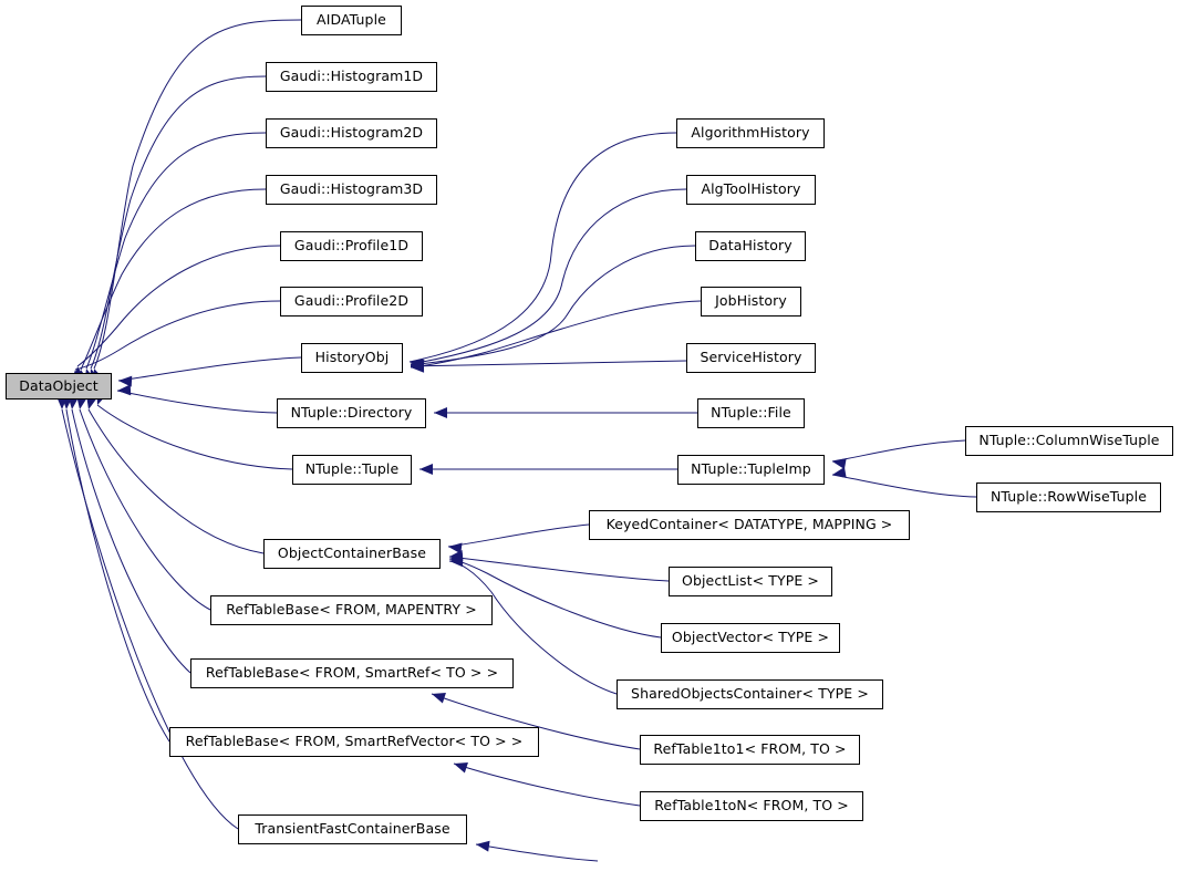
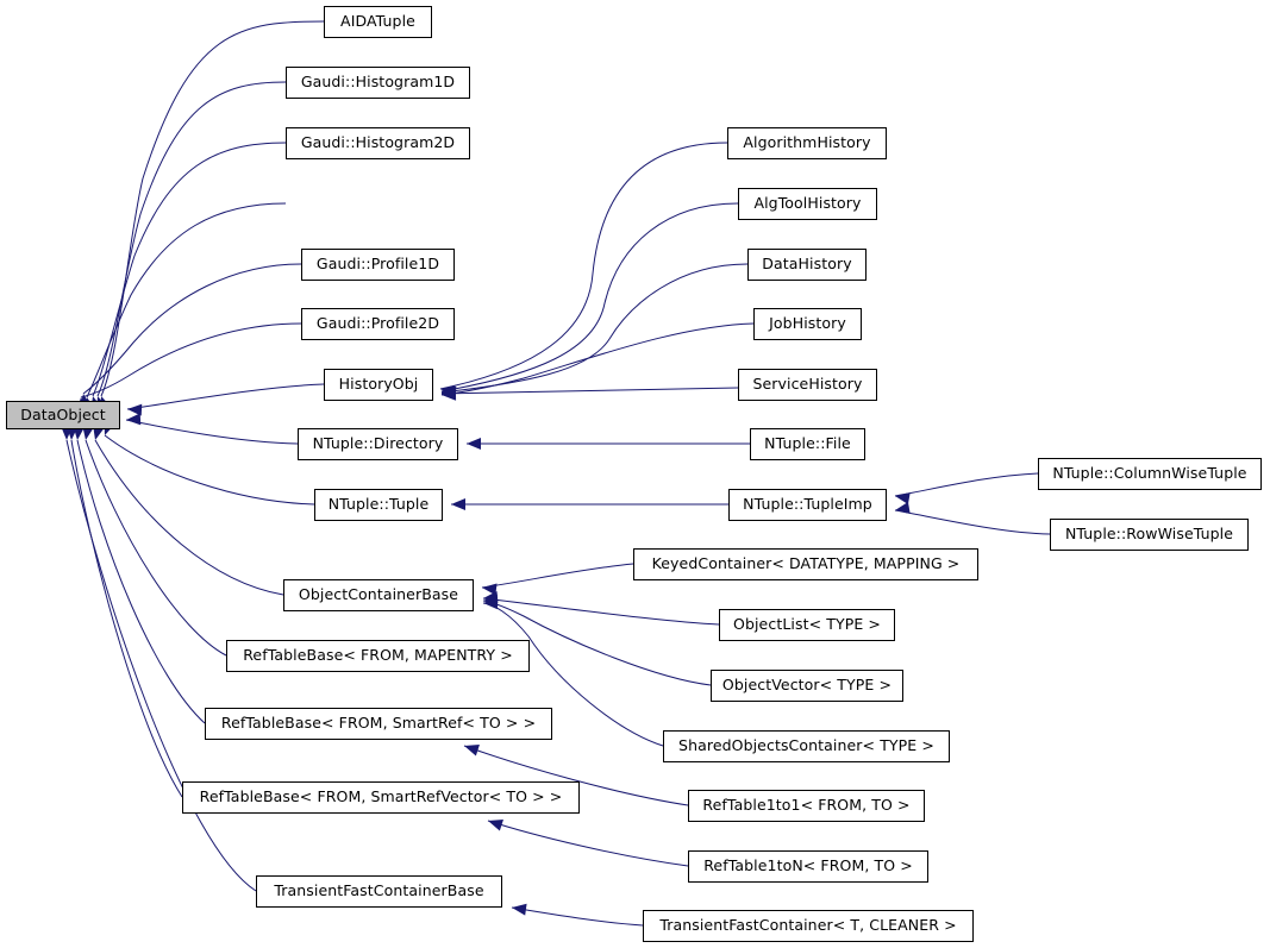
  DataObject
  AIDATuple
  Gaudi::Histogram1D
  Gaudi::Histogram2D
- Gaudi::Histogram3D
  Gaudi::Profile1D
  Gaudi::Profile2D
  HistoryObj
  NTuple::Directory
  NTuple::Tuple
  ObjectContainerBase
  RefTableBase< FROM, MAPENTRY >
  RefTableBase< FROM, SmartRef< TO > >
  RefTableBase< FROM, SmartRefVector< TO > >
  TransientFastContainerBase
  AlgorithmHistory
  AlgToolHistory
  DataHistory
  JobHistory
  ServiceHistory
  NTuple::File
  NTuple::TupleImp
  NTuple::ColumnWiseTuple
  NTuple::RowWiseTuple
  KeyedContainer< DATATYPE, MAPPING >
  ObjectList< TYPE >
  ObjectVector< TYPE >
  SharedObjectsContainer< TYPE >
  RefTable1to1< FROM, TO >
  RefTable1toN< FROM, TO >
+ TransientFastContainer< T, CLEANER >
